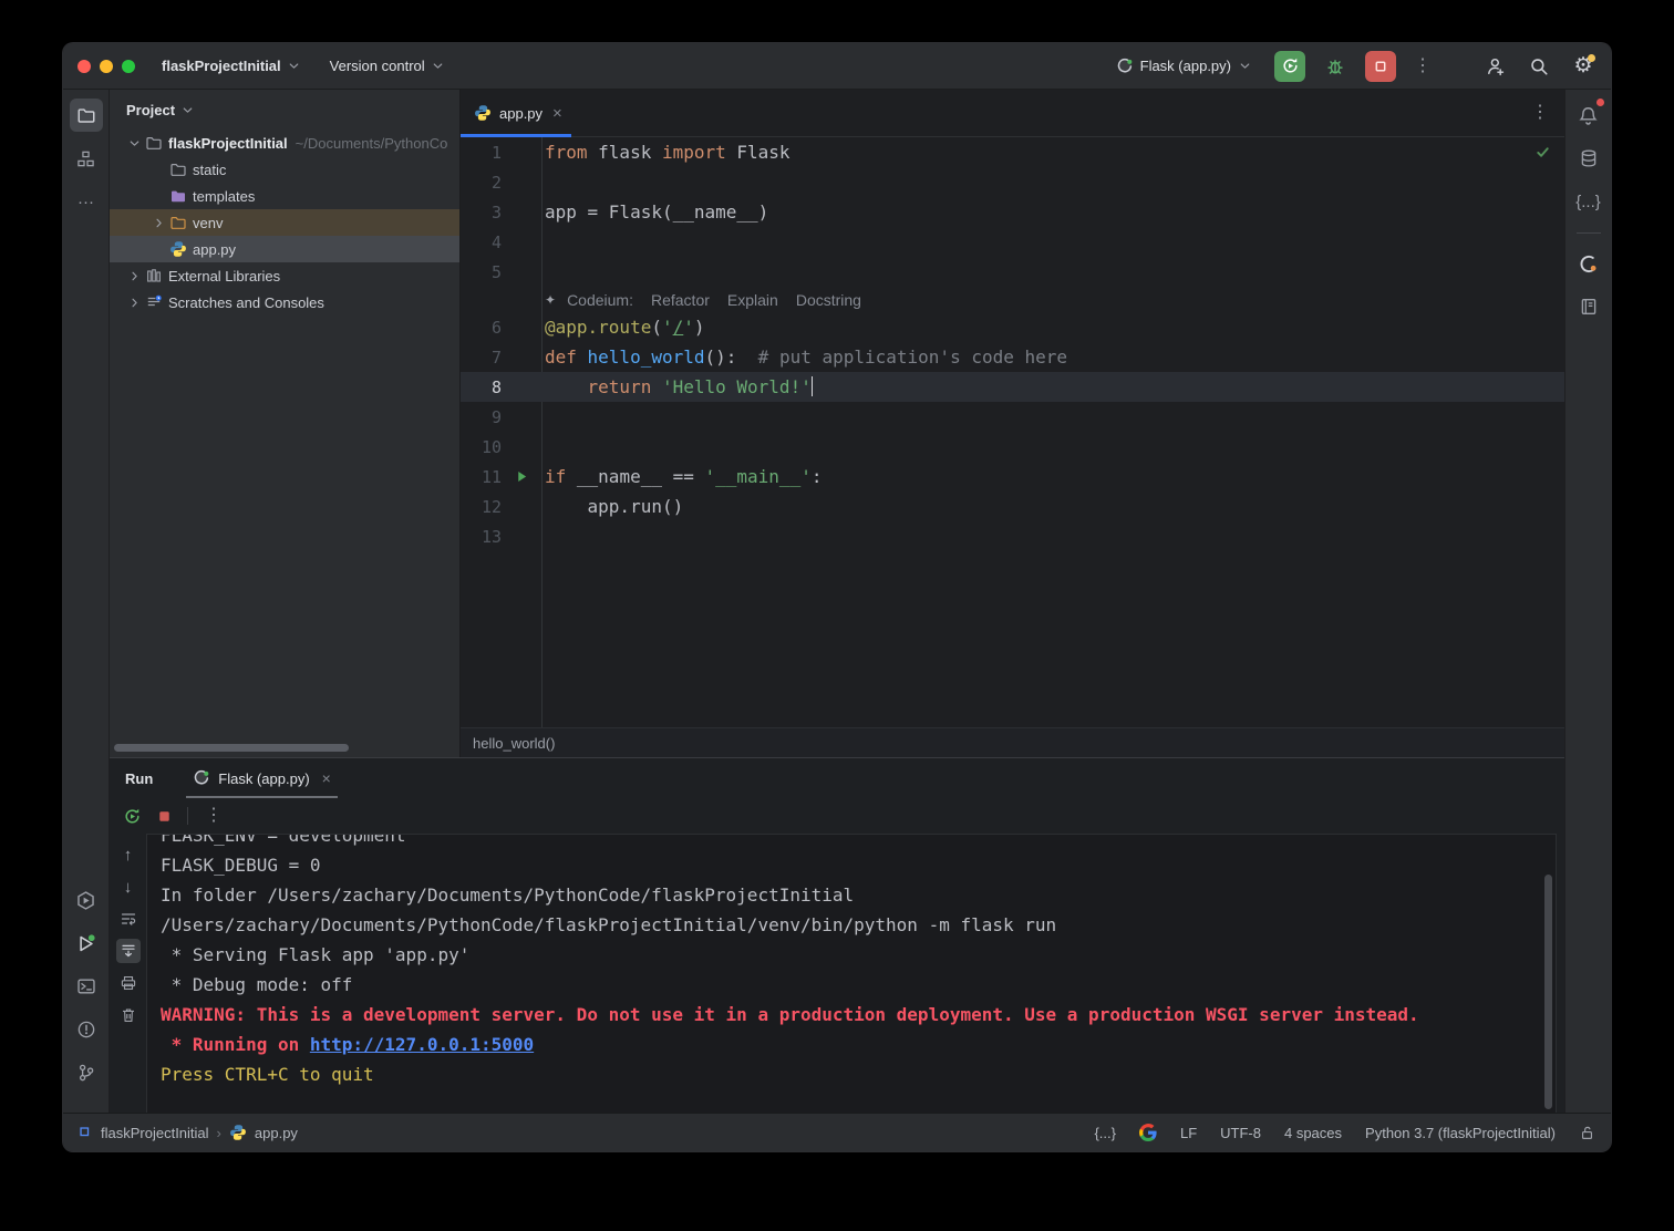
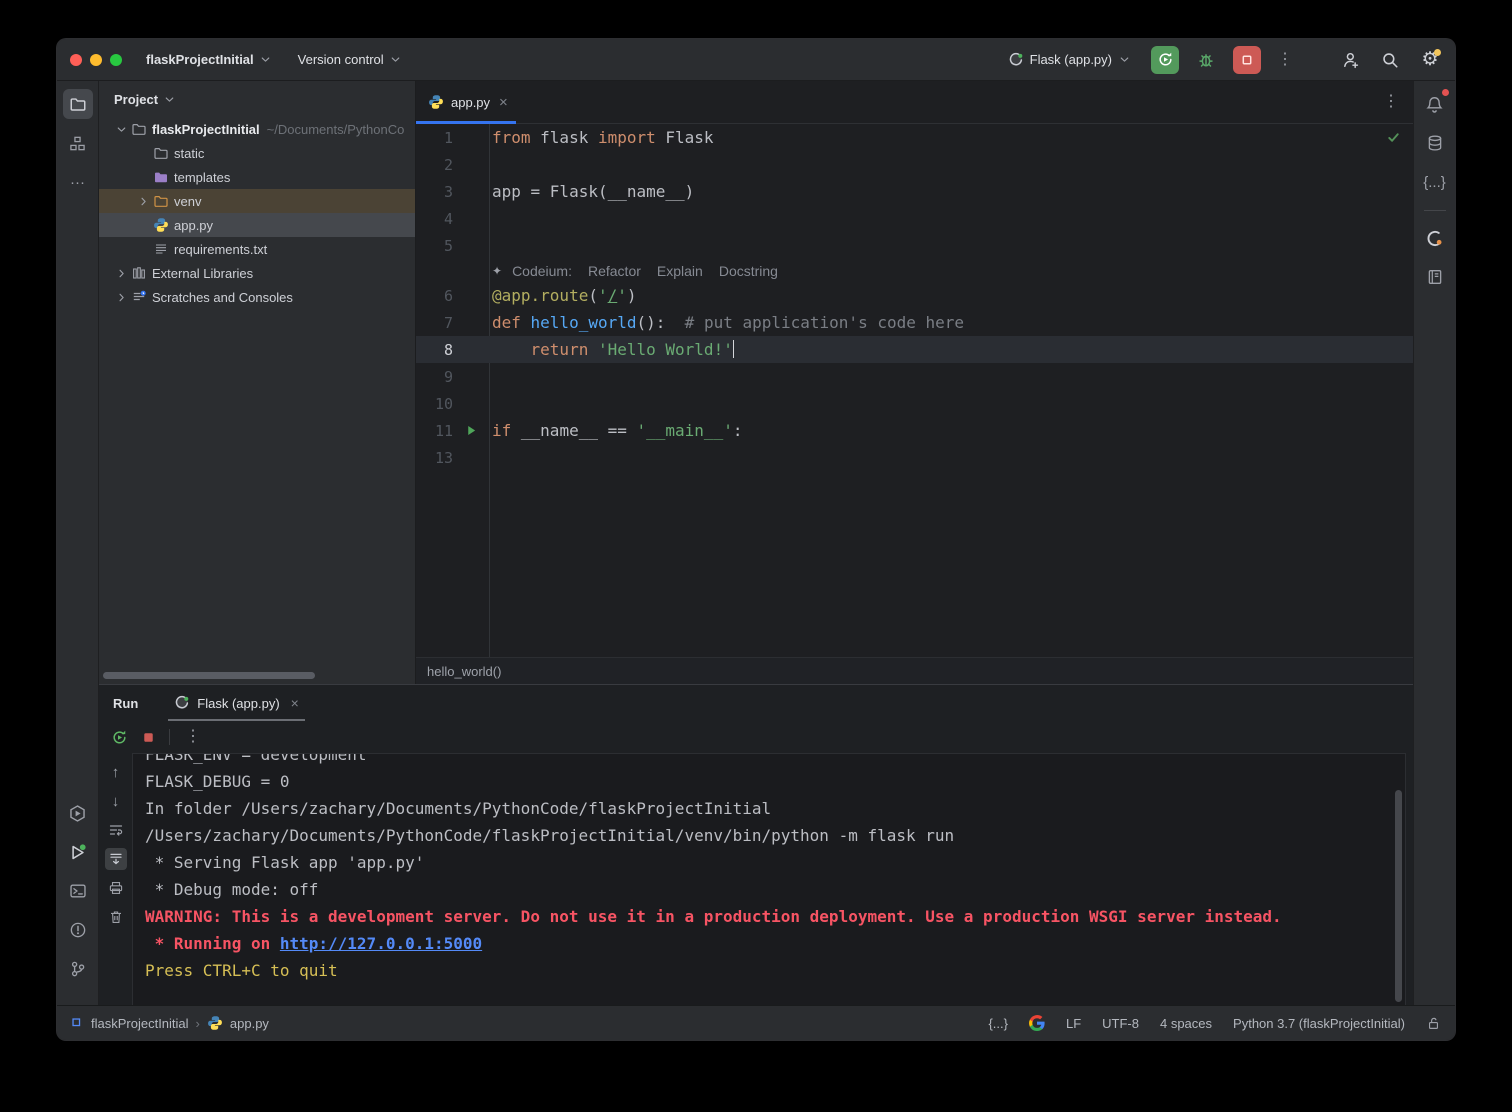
  flaskProjectInitial
  Version control
  Flask (app.py)
  ⋮
  ⚙
  ···
  Project
  flaskProjectInitial
  ~/Documents/PythonCo
  static
  templates
  venv
  app.py
+ requirements.txt
  External Libraries
  Scratches and Consoles
  app.py
  ×
  ⋮
  1
  from flask import Flask
  2
  3
  app = Flask(__name__)
  4
  5
  ✦
  Codeium:
  Refactor
  Explain
  Docstring
  6
  @app.route('/')
  7
  def hello_world(): # put application's code here
  8
  return 'Hello World!'
  9
  10
  11
  if __name__ == '__main__':
- 12
- app.run()
  13
  hello_world()
  Run
  Flask (app.py)
  ×
  ⋮
  ↑
  ↓
  FLASK_ENV = development
  FLASK_DEBUG = 0
  In folder /Users/zachary/Documents/PythonCode/flaskProjectInitial
  /Users/zachary/Documents/PythonCode/flaskProjectInitial/venv/bin/python -m flask run
  * Serving Flask app 'app.py'
  * Debug mode: off
  WARNING: This is a development server. Do not use it in a production deployment. Use a production WSGI server instead.
  * Running on http://127.0.0.1:5000
  Press CTRL+C to quit
  {...}
  flaskProjectInitial
  ›
  app.py
  {...}
  LF
  UTF-8
  4 spaces
  Python 3.7 (flaskProjectInitial)
